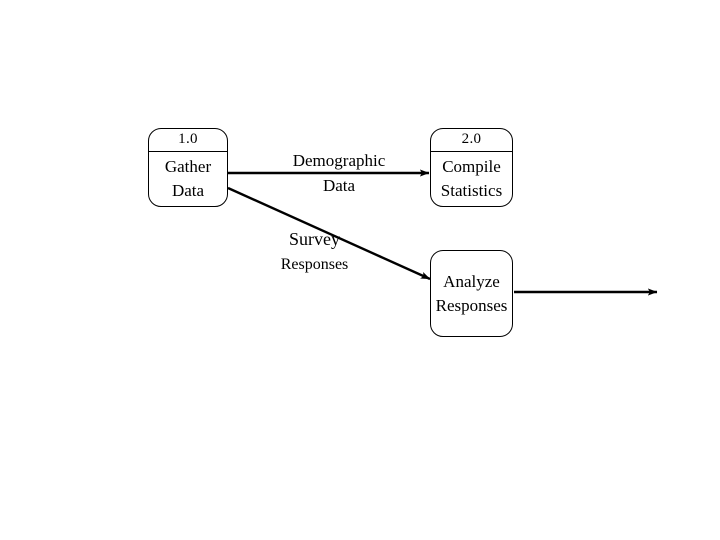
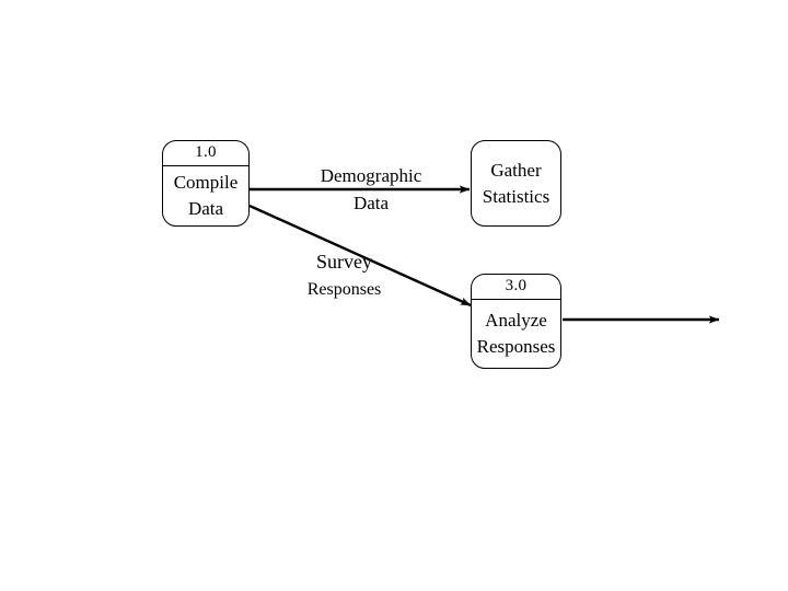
  1.0
- Gather
+ Compile
  Data
- 2.0
- Compile
+ Gather
  Statistics
+ 3.0
  Analyze
  Responses
  Demographic
  Data
  Survey
  Responses
